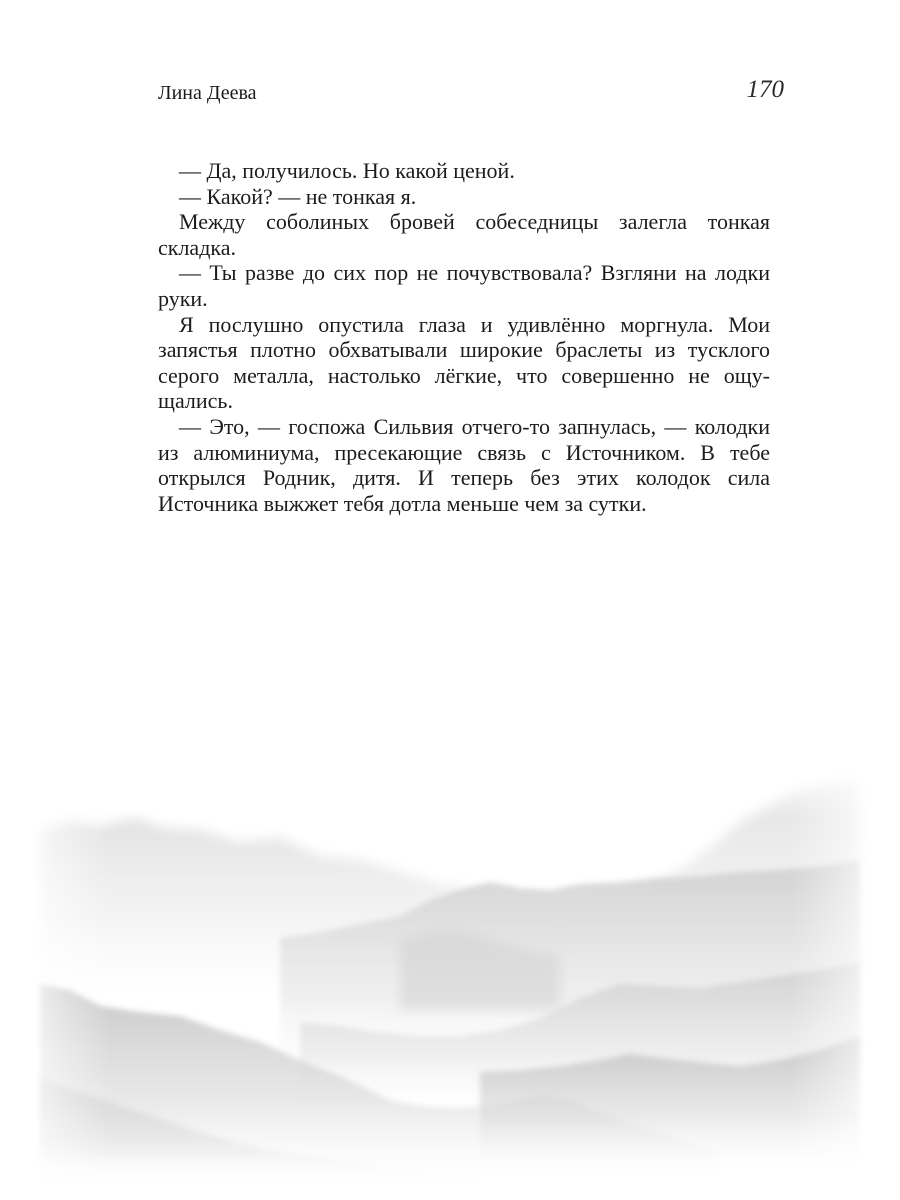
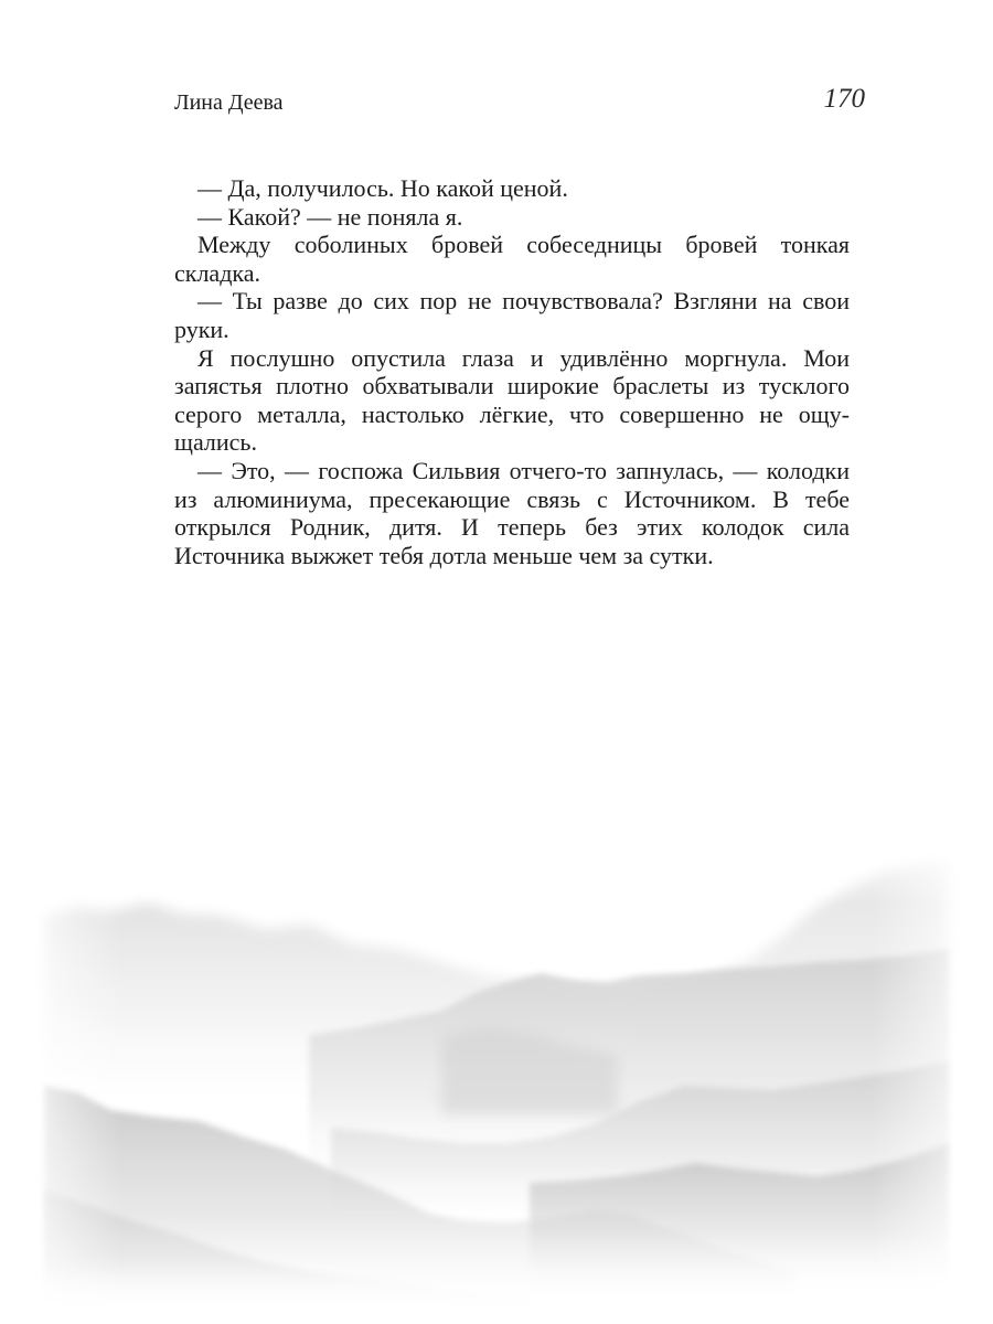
  Лина Деева
  170
  — Да, получилось. Но какой ценой.
- — Какой? — не тонкая я.
+ — Какой? — не поняла я.
- Между соболиных бровей собеседницы залегла тонкая складка.
+ Между соболиных бровей собеседницы бровей тонкая складка.
- — Ты разве до сих пор не почувствовала? Взгляни на лодки руки.
+ — Ты разве до сих пор не почувствовала? Взгляни на свои руки.
  Я послушно опустила глаза и удивлённо моргнула. Мои запястья плотно обхватывали широкие браслеты из тусклого серого металла, настолько лёгкие, что совершенно не ощу­щались.
  — Это, — госпожа Сильвия отчего-то запнулась, — ко­лодки из алюминиума, пресекающие связь с Источником. В тебе открылся Родник, дитя. И теперь без этих колодок сила Источника выжжет тебя дотла меньше чем за сутки.
